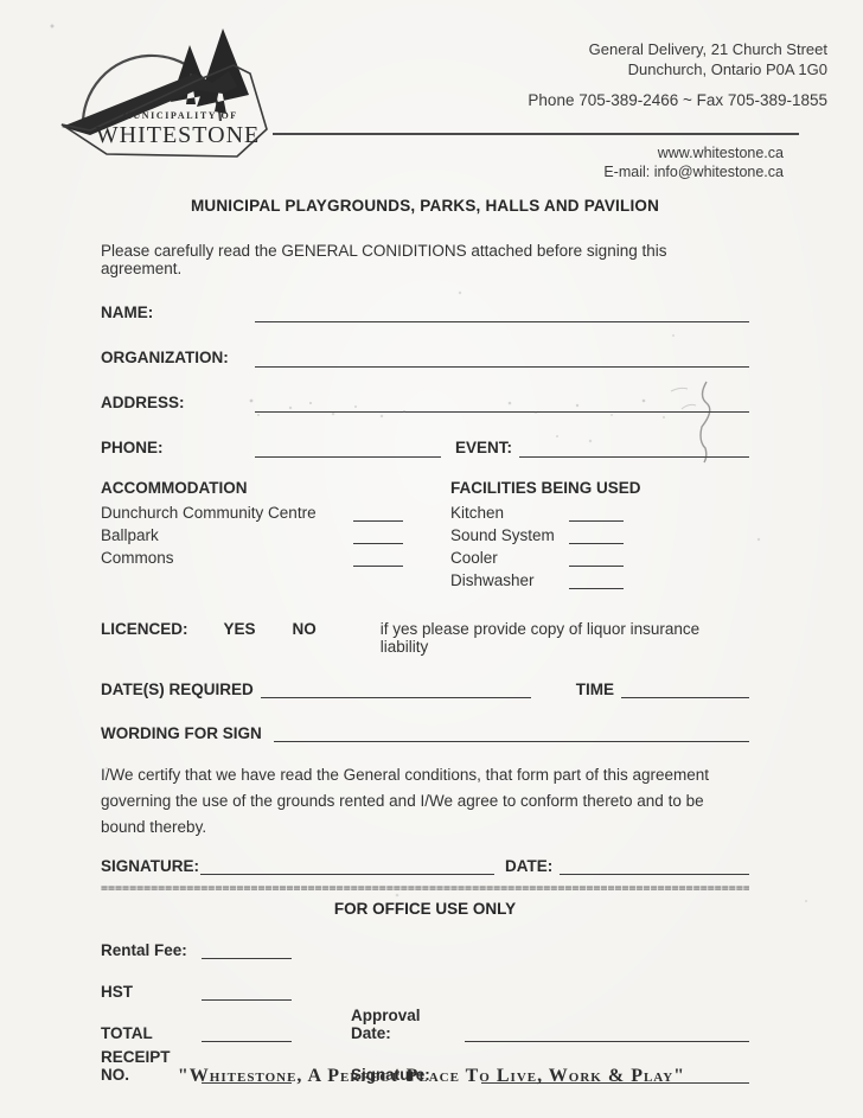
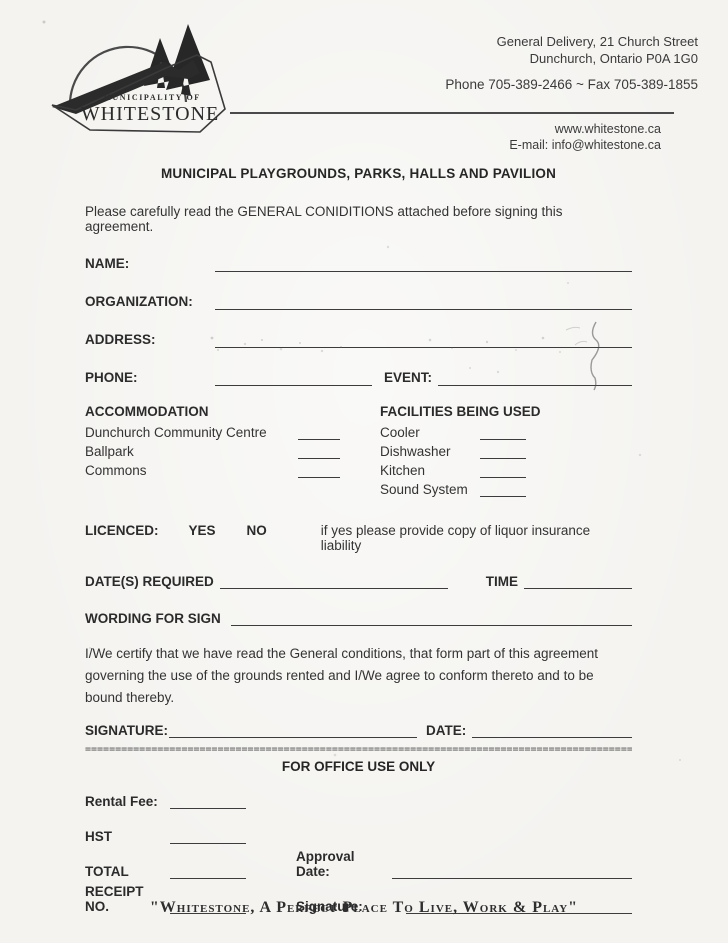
  MUNICIPALITY OF
  WHITESTONE
  General Delivery, 21 Church Street
  Dunchurch, Ontario P0A 1G0
  Phone 705-389-2466 ~ Fax 705-389-1855
  www.whitestone.ca
  E-mail: info@whitestone.ca
  MUNICIPAL PLAYGROUNDS, PARKS, HALLS AND PAVILION
  Please carefully read the GENERAL CONIDITIONS attached before signing this agreement.
  NAME:
  ORGANIZATION:
  ADDRESS:
  PHONE:
  EVENT:
  ACCOMMODATION
  Dunchurch Community Centre
  Ballpark
  Commons
  FACILITIES BEING USED
- Kitchen
+ Cooler
- Sound System
+ Dishwasher
- Cooler
+ Kitchen
- Dishwasher
+ Sound System
  LICENCED:
  YES
  NO
  if yes please provide copy of liquor insurance liability
  DATE(S) REQUIRED
  TIME
  WORDING FOR SIGN
  I/We certify that we have read the General conditions, that form part of this agreement governing the use of the grounds rented and I/We agree to conform thereto and to be bound thereby.
  SIGNATURE:
  DATE:
  ===========================================================================================
  FOR OFFICE USE ONLY
  Rental Fee:
  HST
  TOTAL
  Approval Date:
  RECEIPT NO.
  Signature:
  "Whitestone, A Perfect Place To Live, Work & Play"
